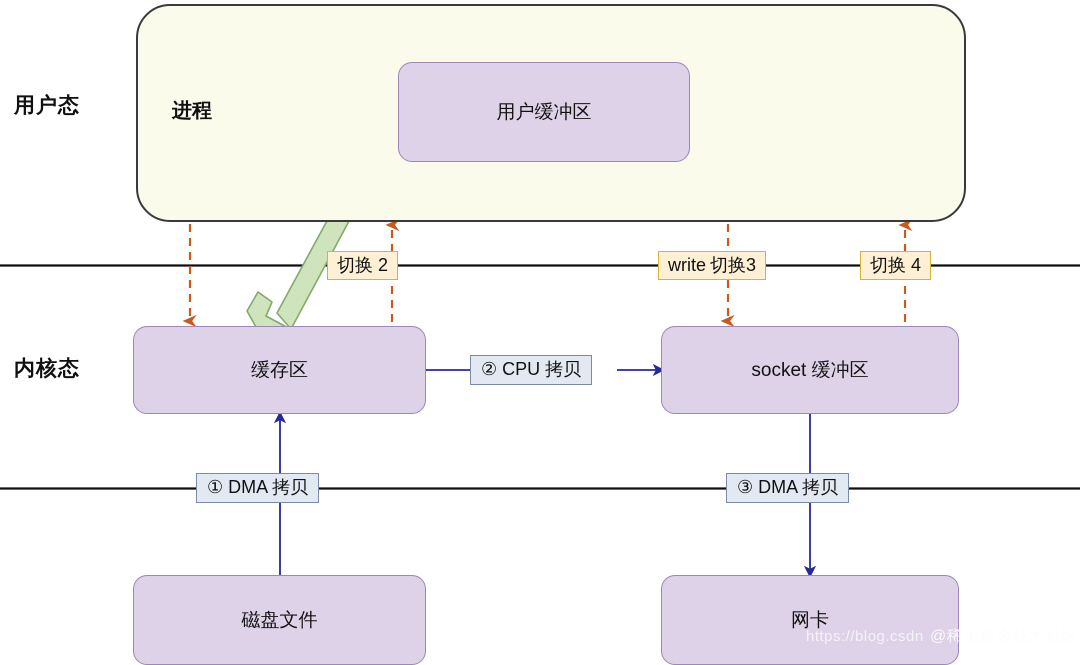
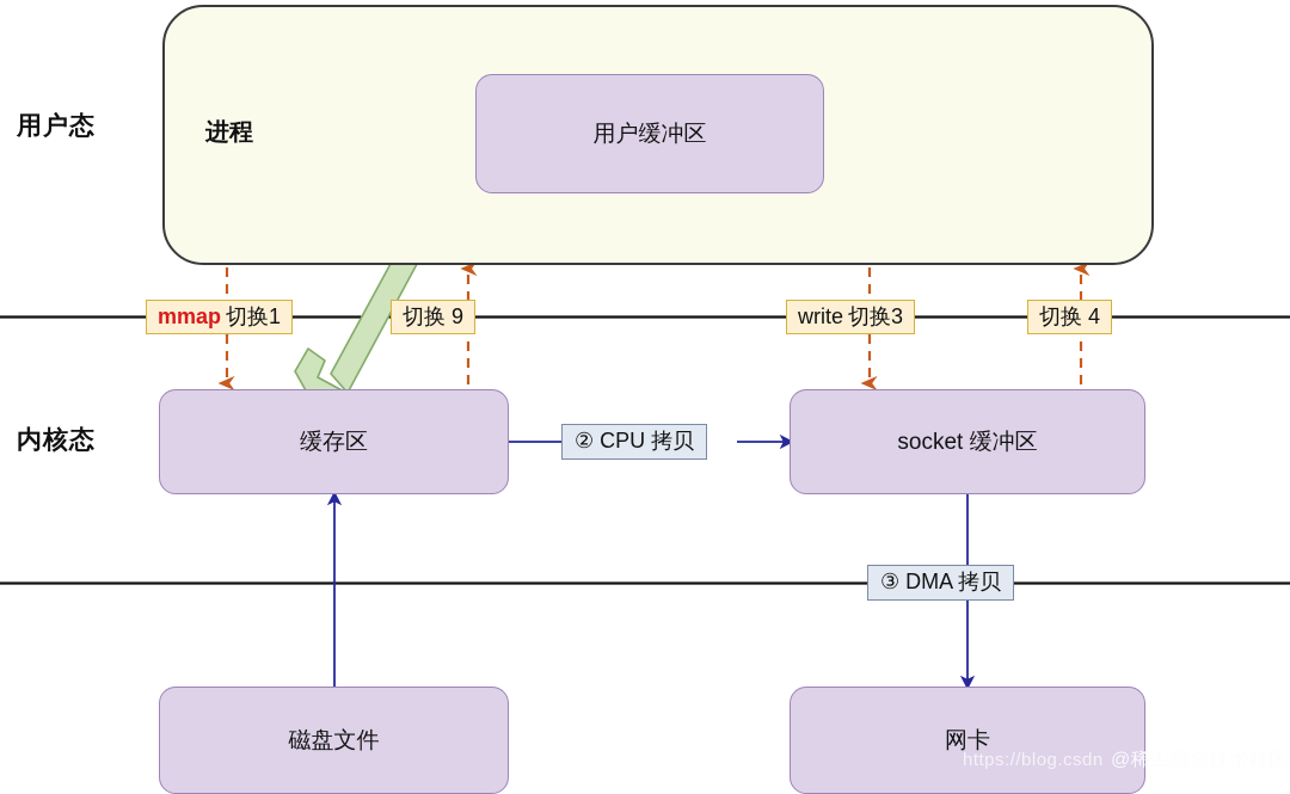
  用户态
  内核态
  进程
  用户缓冲区
  缓存区
  socket 缓冲区
  磁盘文件
  网卡
+ mmap
+ 切换1
- 切换 2
+ 切换 9
  write
  切换3
  切换 4
- ① DMA 拷贝
  ② CPU 拷贝
  ③ DMA 拷贝
  https://blog.csdn
  @稀土掘金技术社区
